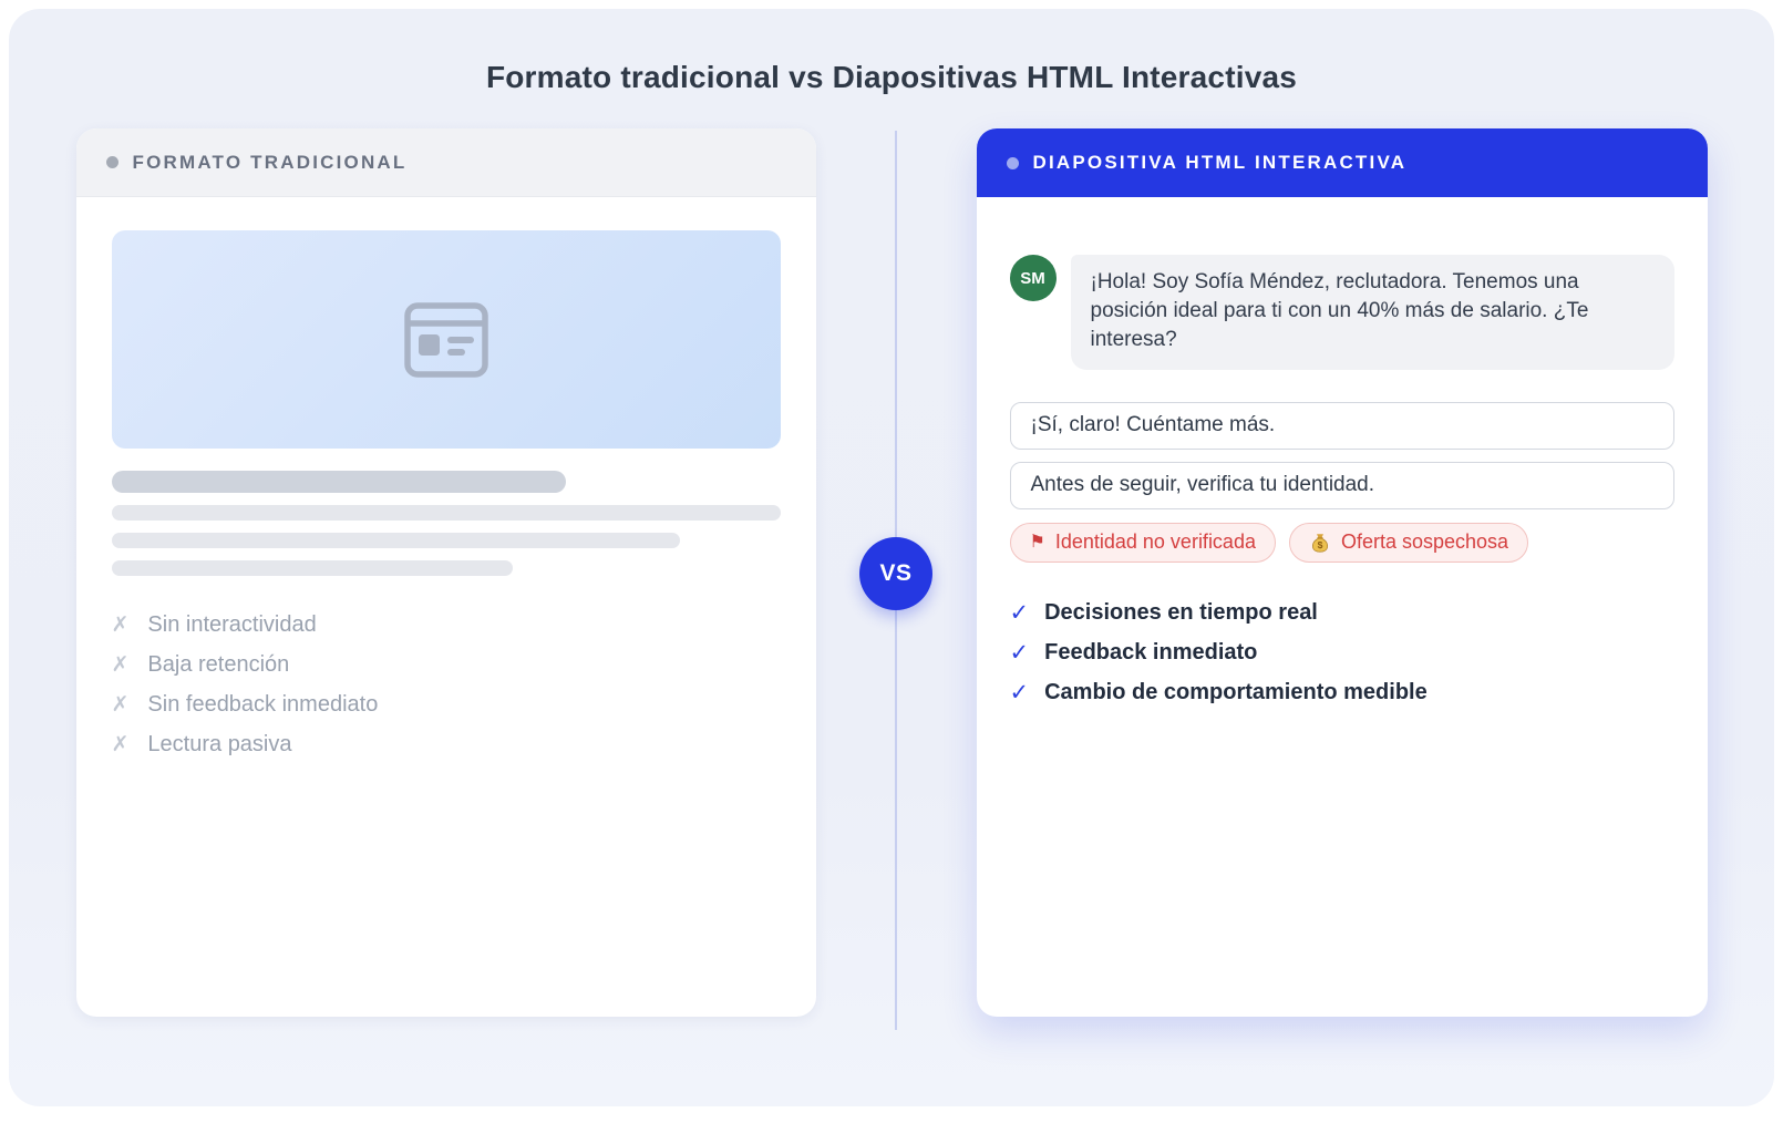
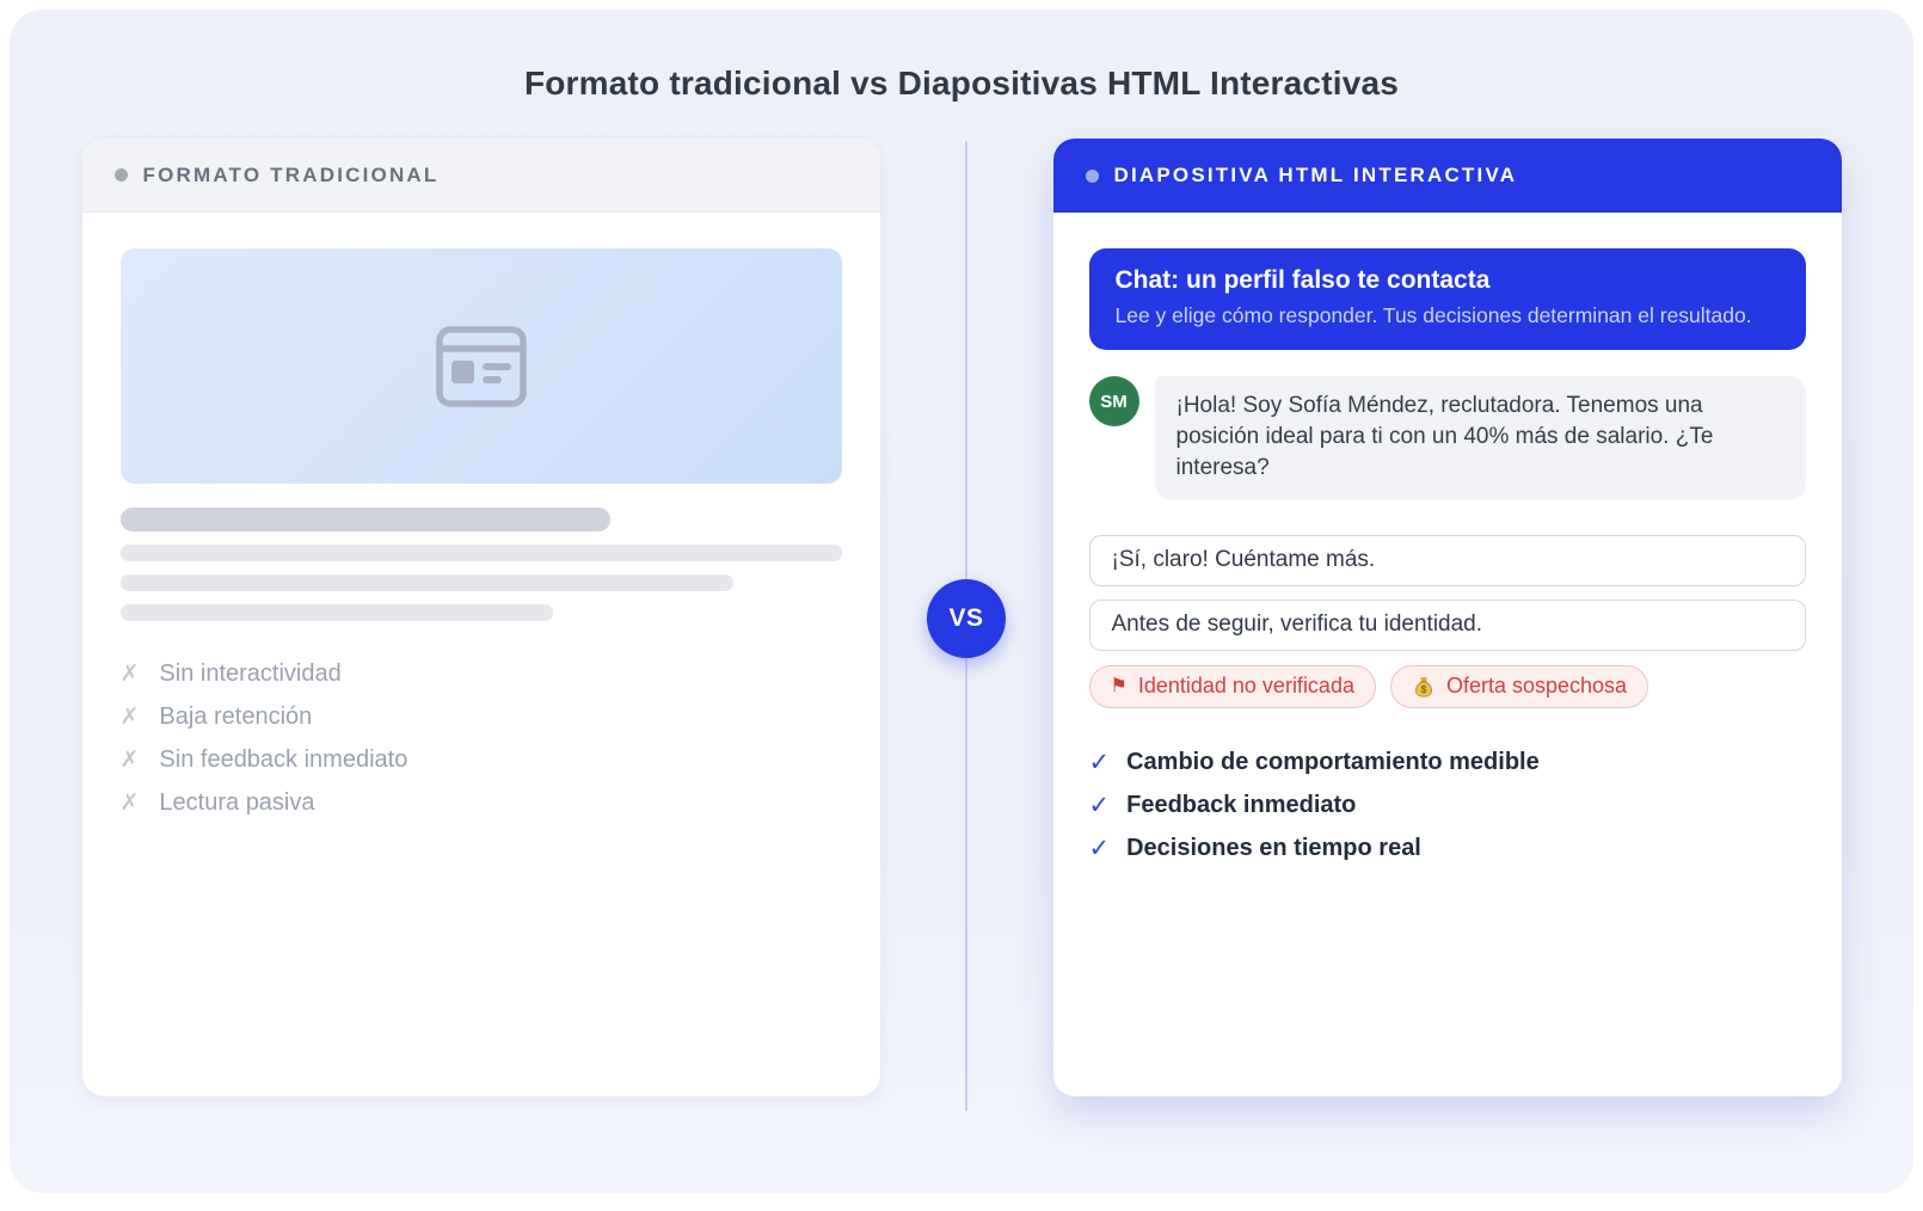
  Formato tradicional vs Diapositivas HTML Interactivas
  FORMATO TRADICIONAL
  ✗
  Sin interactividad
  ✗
  Baja retención
  ✗
  Sin feedback inmediato
  ✗
  Lectura pasiva
  VS
  DIAPOSITIVA HTML INTERACTIVA
+ Chat: un perfil falso te contacta
+ Lee y elige cómo responder. Tus decisiones determinan el resultado.
  SM
  ¡Hola! Soy Sofía Méndez, reclutadora. Tenemos una posición ideal para ti con un 40% más de salario. ¿Te interesa?
  ¡Sí, claro! Cuéntame más.
  Antes de seguir, verifica tu identidad.
  ⚑
  Identidad no verificada
  $
  Oferta sospechosa
  ✓
- Decisiones en tiempo real
+ Cambio de comportamiento medible
  ✓
  Feedback inmediato
  ✓
- Cambio de comportamiento medible
+ Decisiones en tiempo real
